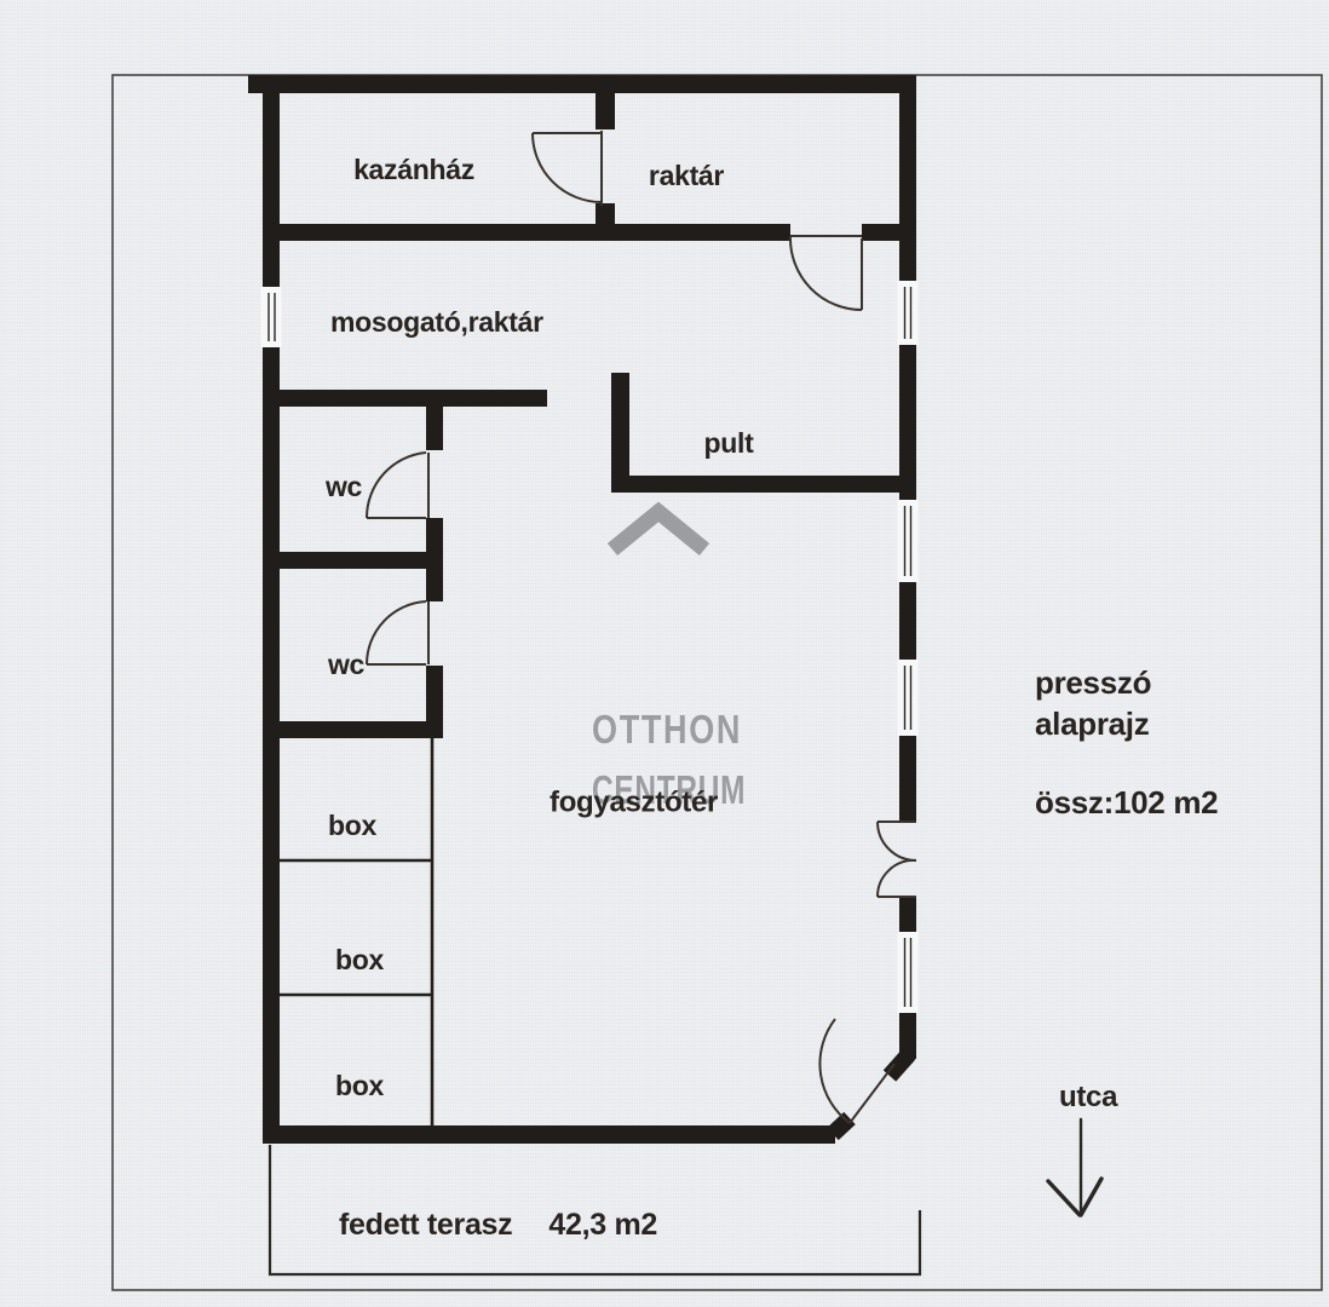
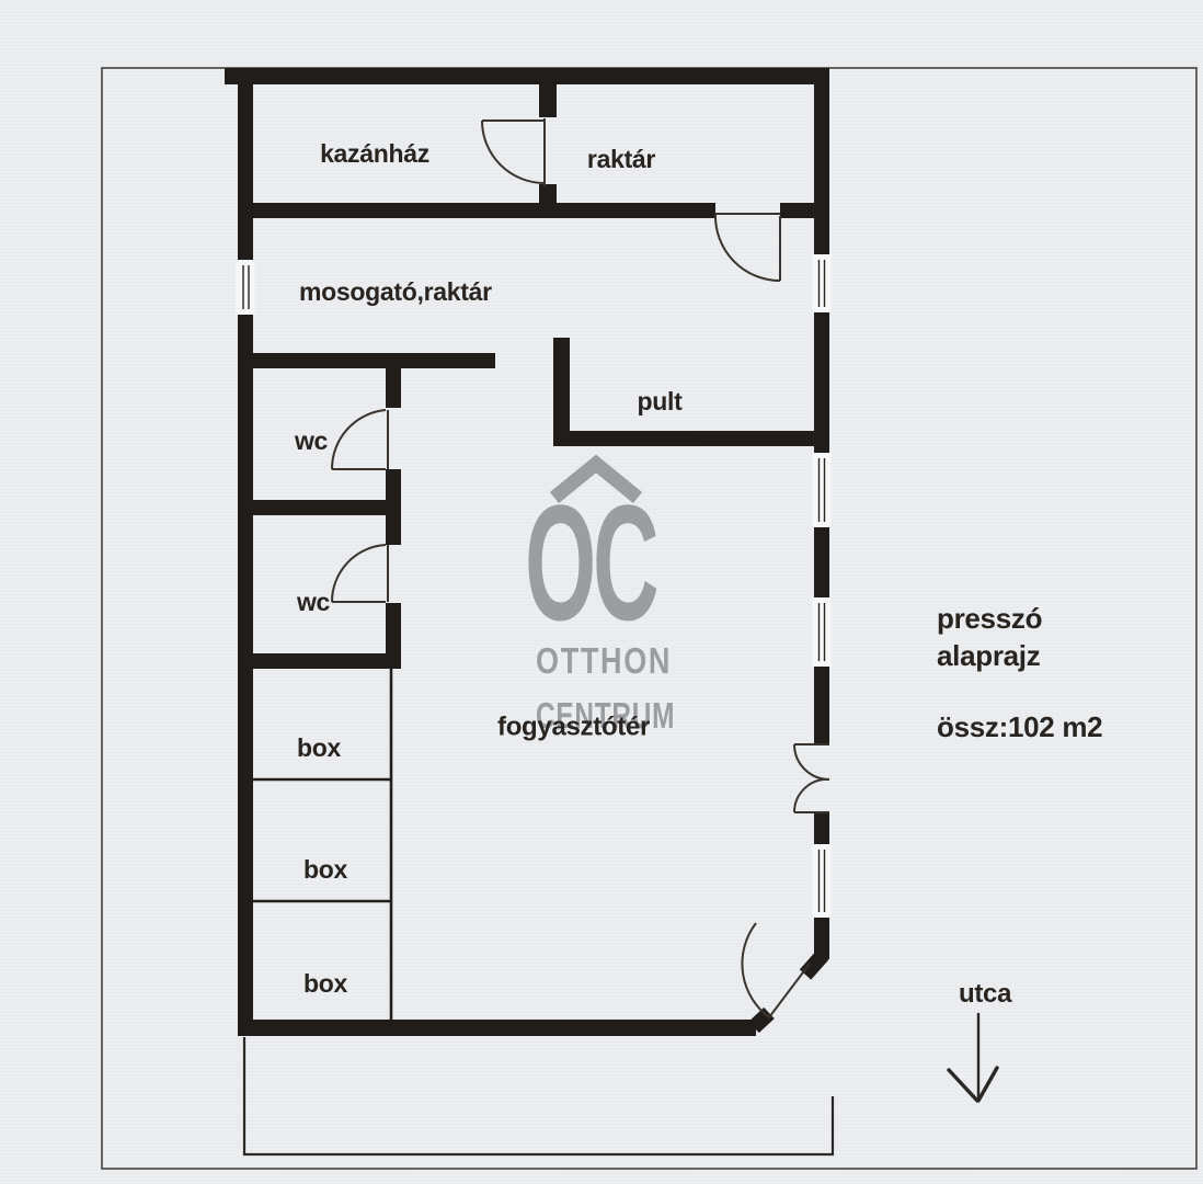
+ OC
  OTTHON
  CENTRUM
  kazánház
  raktár
  mosogató,raktár
  wc
  wc
  pult
  fogyasztótér
  box
  box
  box
  presszó
  alaprajz
  össz:102 m2
  utca
- fedett terasz
- 42,3 m2
